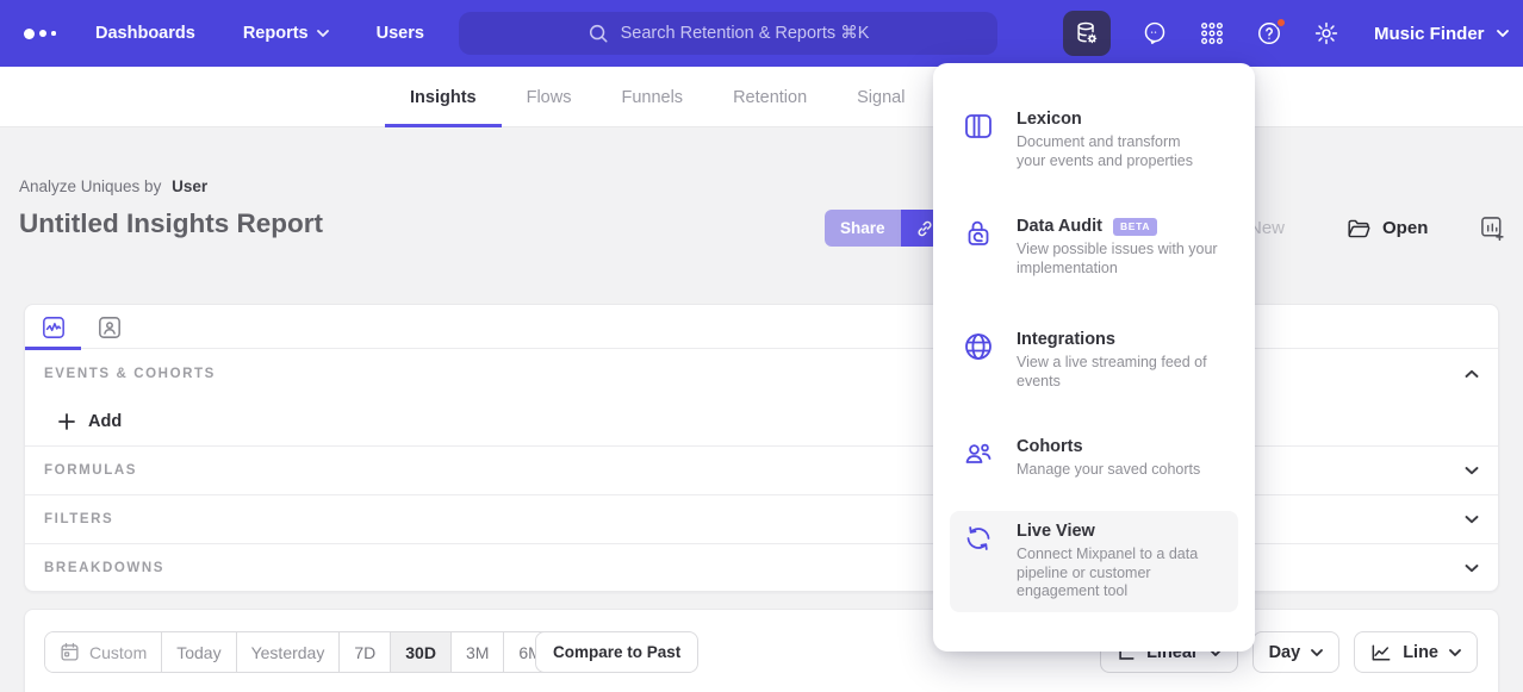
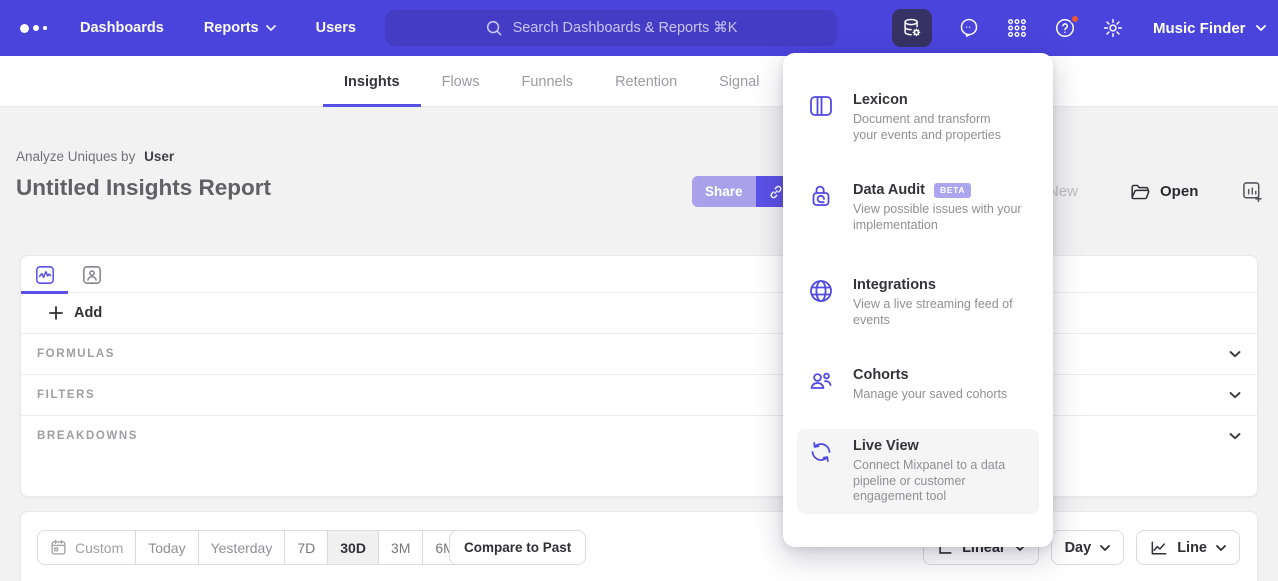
  Dashboards
  Reports
  Users
- Search Retention & Reports ⌘K
+ Search Dashboards & Reports ⌘K
  Music Finder
  Insights
  Flows
  Funnels
  Retention
  Signal
  Analyze Uniques by User
  Untitled Insights Report
  Share
  New
  Open
- EVENTS & COHORTS
  Add
  FORMULAS
  FILTERS
  BREAKDOWNS
  Custom
  Today
  Yesterday
  7D
  30D
  3M
  Compare to Past
  Linear
  Day
  Line
  Lexicon
  Document and transform your events and properties
  Data Audit
  BETA
  View possible issues with your implementation
  Integrations
  View a live streaming feed of events
  Cohorts
  Manage your saved cohorts
  Live View
  Connect Mixpanel to a data pipeline or customer engagement tool
